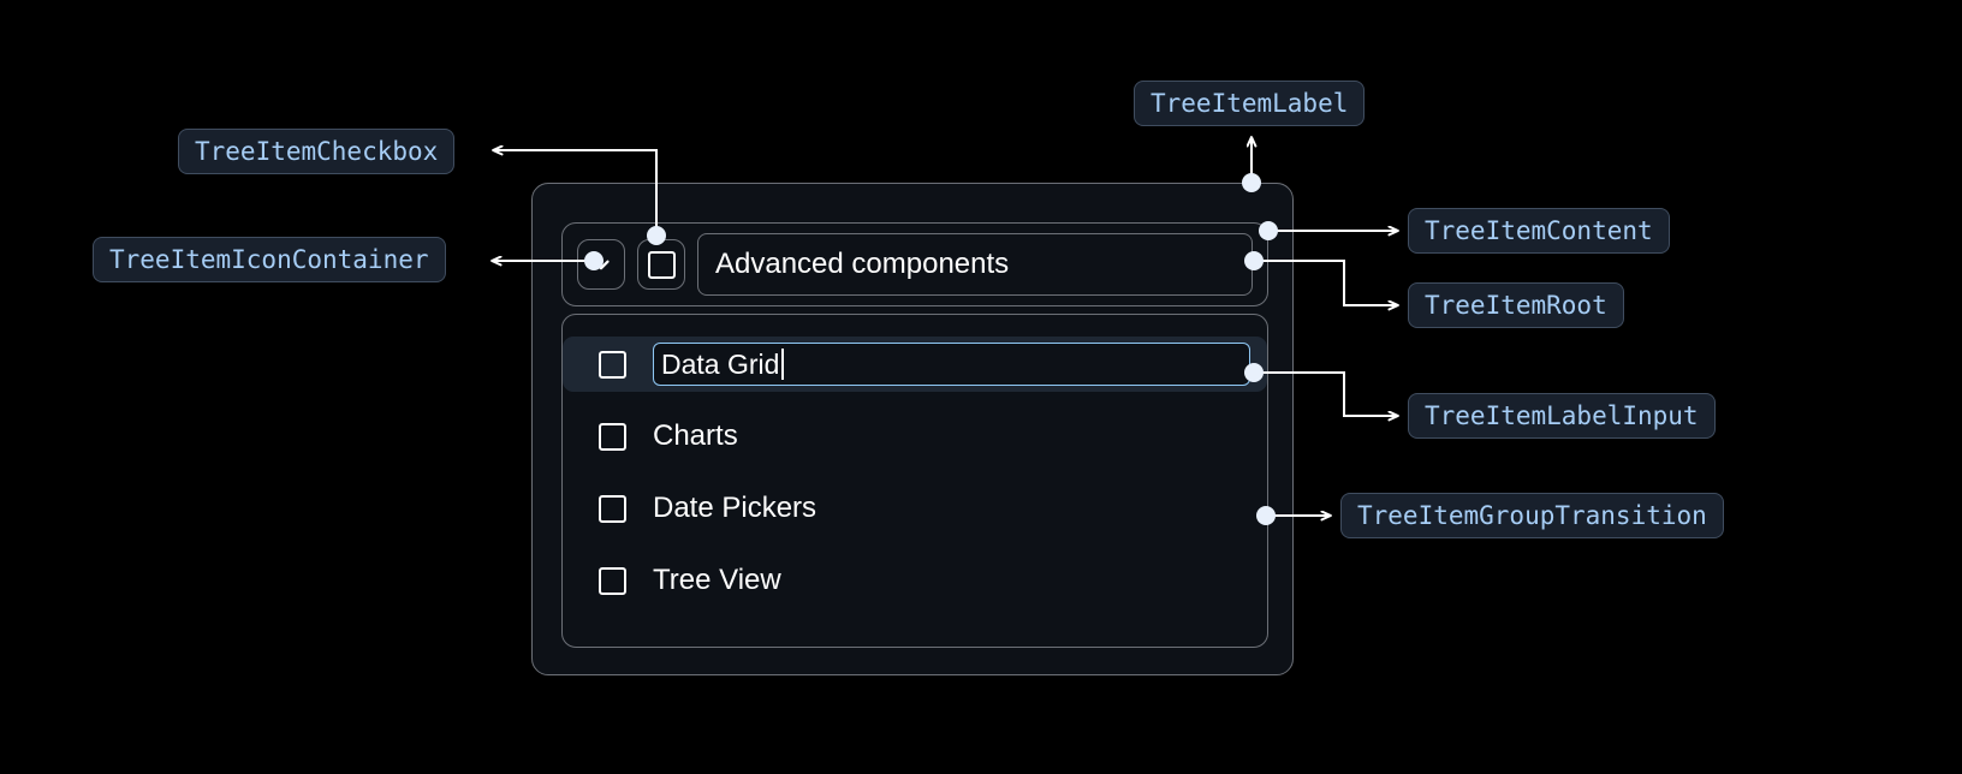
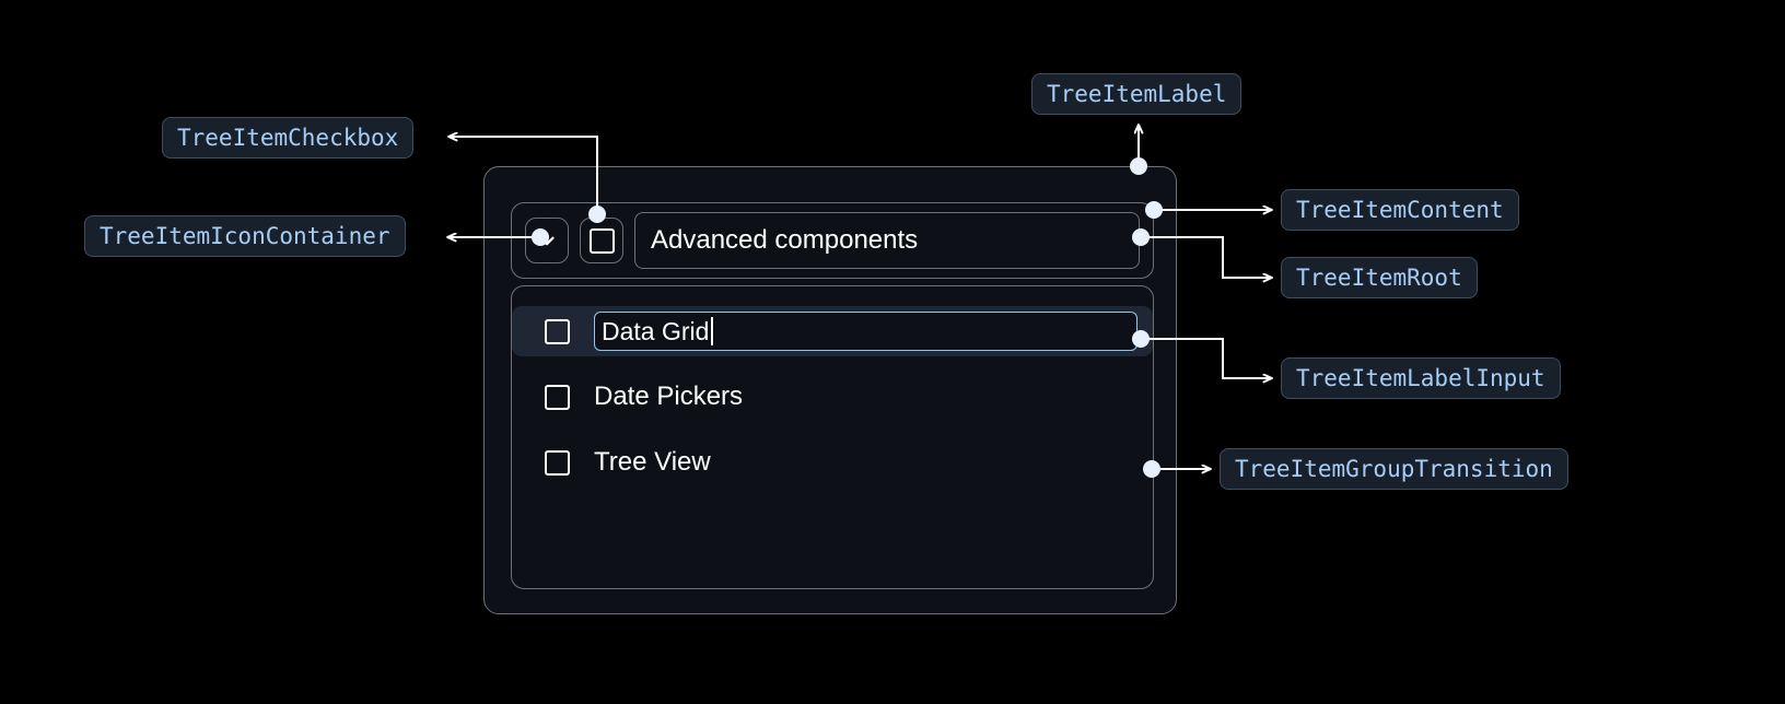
  TreeItemCheckbox
  TreeItemIconContainer
  TreeItemLabel
  TreeItemContent
  TreeItemRoot
  TreeItemLabelInput
  TreeItemGroupTransition
  Advanced components
  Data Grid
- Charts
  Date Pickers
  Tree View
